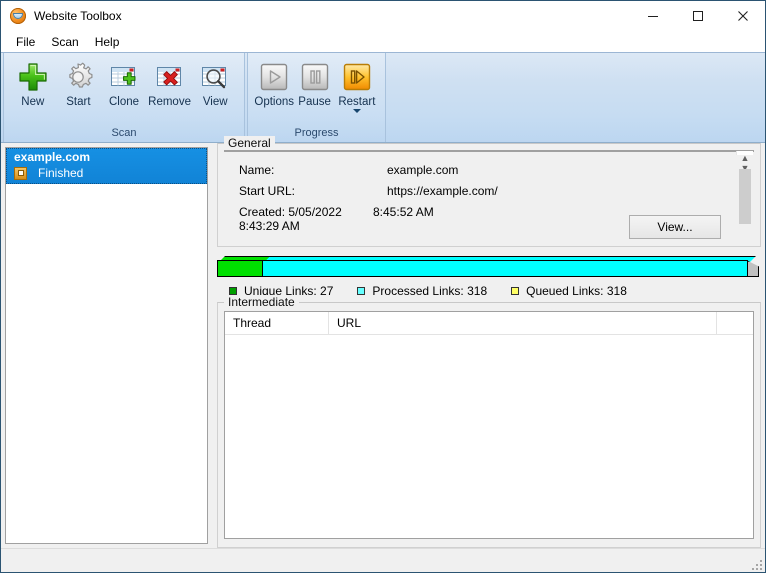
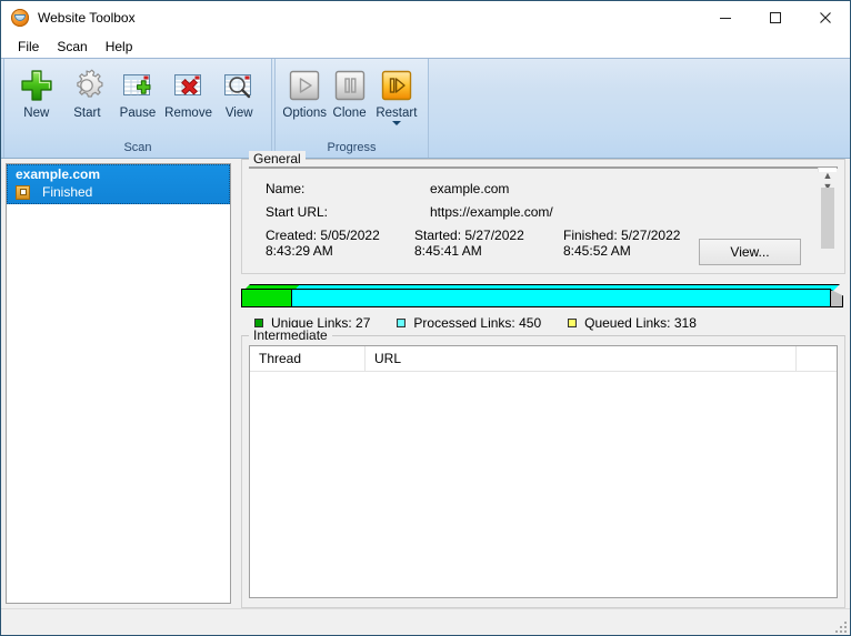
  Website Toolbox
  File
  Scan
  Help
  New
  Start
- Clone
+ Pause
  Remove
  View
  Scan
  Options
- Pause
+ Clone
  Restart
  Progress
  example.com
  Finished
  General
  Name:
  example.com
  Start URL:
  https://example.com/
  Created: 5/05/2022
  8:43:29 AM
+ Started: 5/27/2022
+ 8:45:41 AM
+ Finished: 5/27/2022
  8:45:52 AM
  View...
  ▲
  ▼
  Unique Links: 27
- Processed Links: 318
+ Processed Links: 450
  Queued Links: 318
  Intermediate
  Thread
  URL
